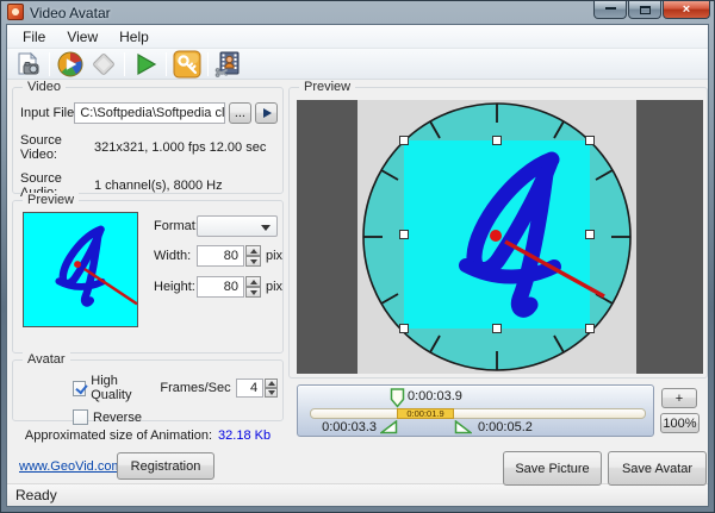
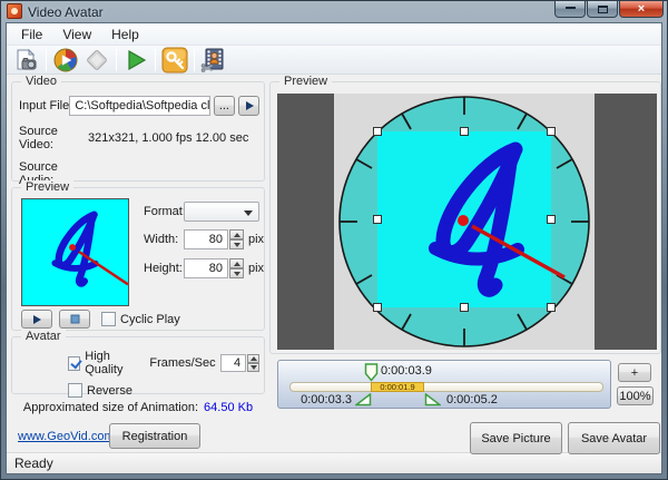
  Video Avatar
  ×
  File
  View
  Help
  Video
  Input File
  C:\Softpedia\Softpedia cl
  ...
  Source Video:
  321x321, 1.000 fps 12.00 sec
- 1 channel(s), 8000 Hz
  Preview
  Format
  Width:
  80
  pix
  Height:
  80
  pix
+ Cyclic Play
  Avatar
  High Quality
  Frames/Sec
  4
  Reverse
  Approximated size of Animation:
- 32.18 Kb
+ 64.50 Kb
  www.GeoVid.co
  Registration
  Preview
  0:00:01.9
  0:00:03.9
  0:00:03.3
  0:00:05.2
  +
  100%
  Save Picture
  Save Avatar
  Ready
